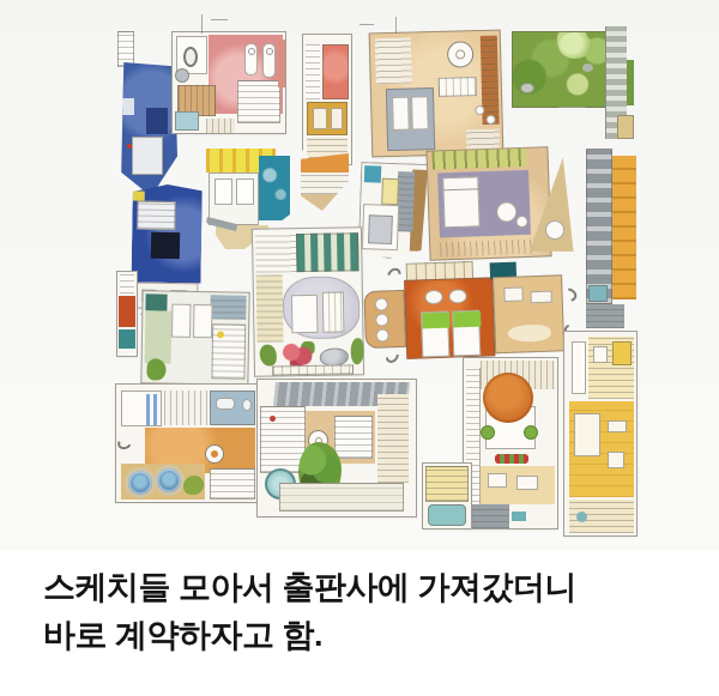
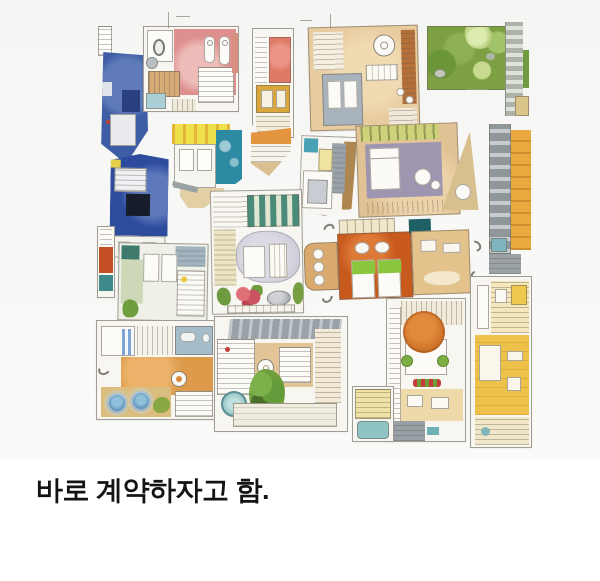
- 스케치들 모아서 출판사에 가져갔더니
  바로 계약하자고 함.
